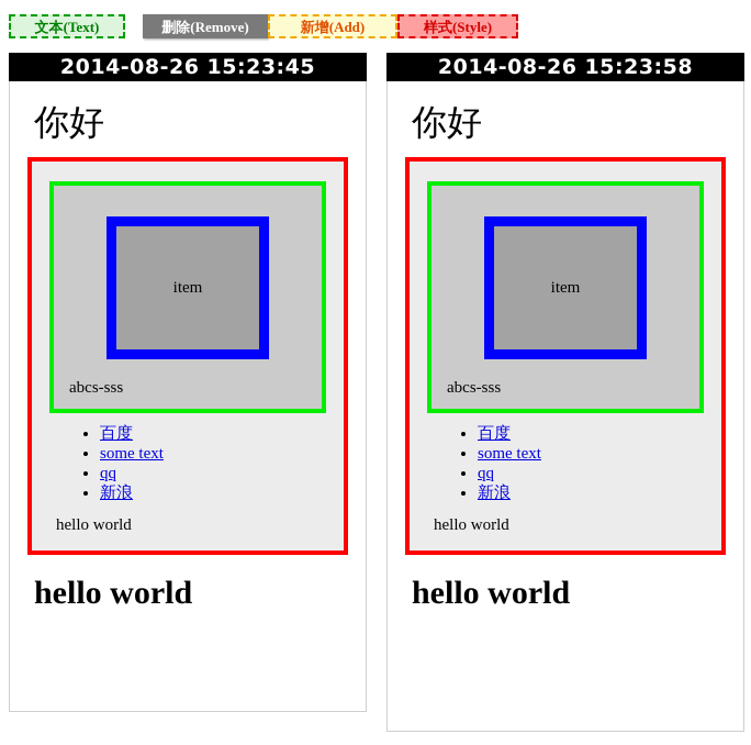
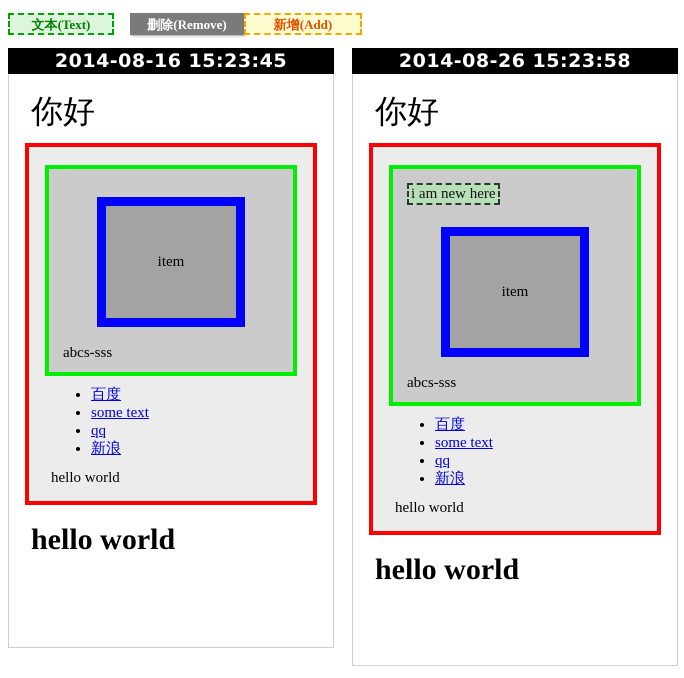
  文本(Text)
  删除(Remove)
  新增(Add)
- 样式(Style)
- 2014-08-26 15:23:45
+ 2014-08-16 15:23:45
  你好
  item
  abcs-sss
  百度
  some text
  qq
  新浪
  hello world
  hello world
  2014-08-26 15:23:58
  你好
+ i am new here
  item
  abcs-sss
  百度
  some text
  qq
  新浪
  hello world
  hello world
